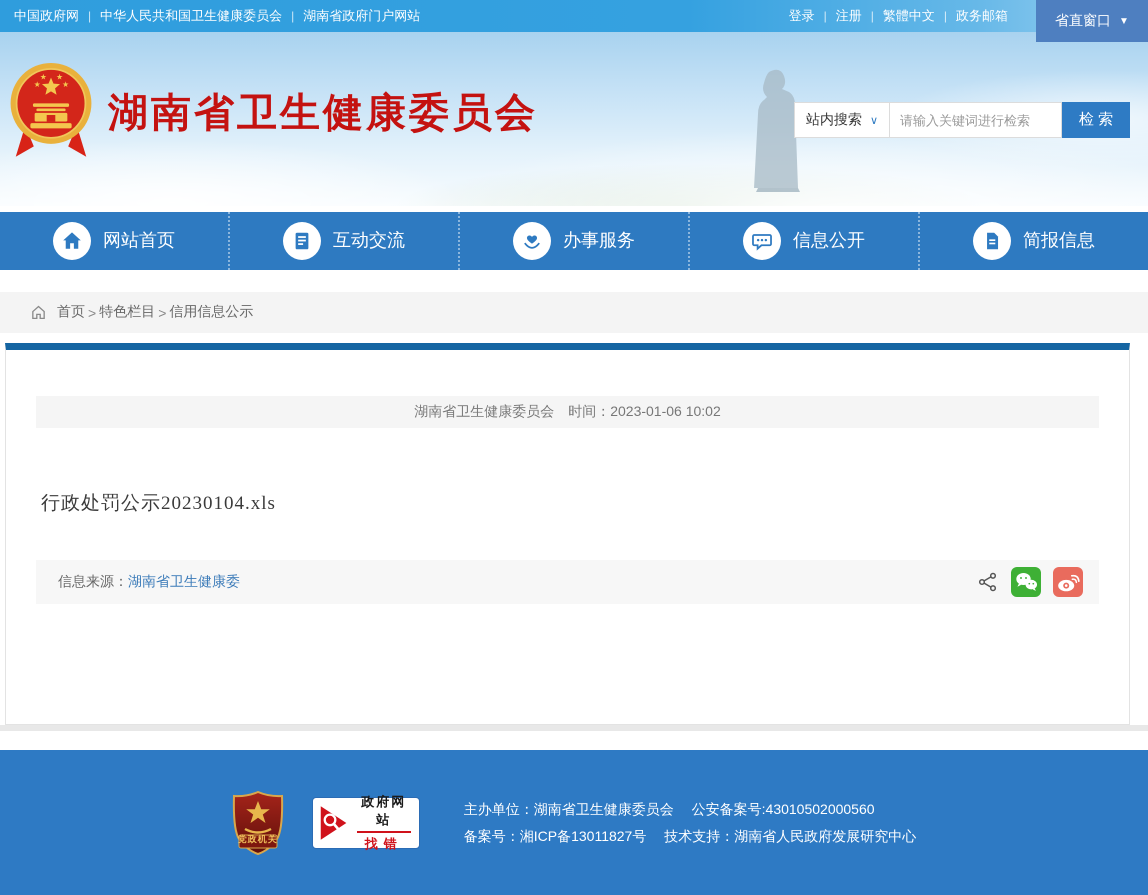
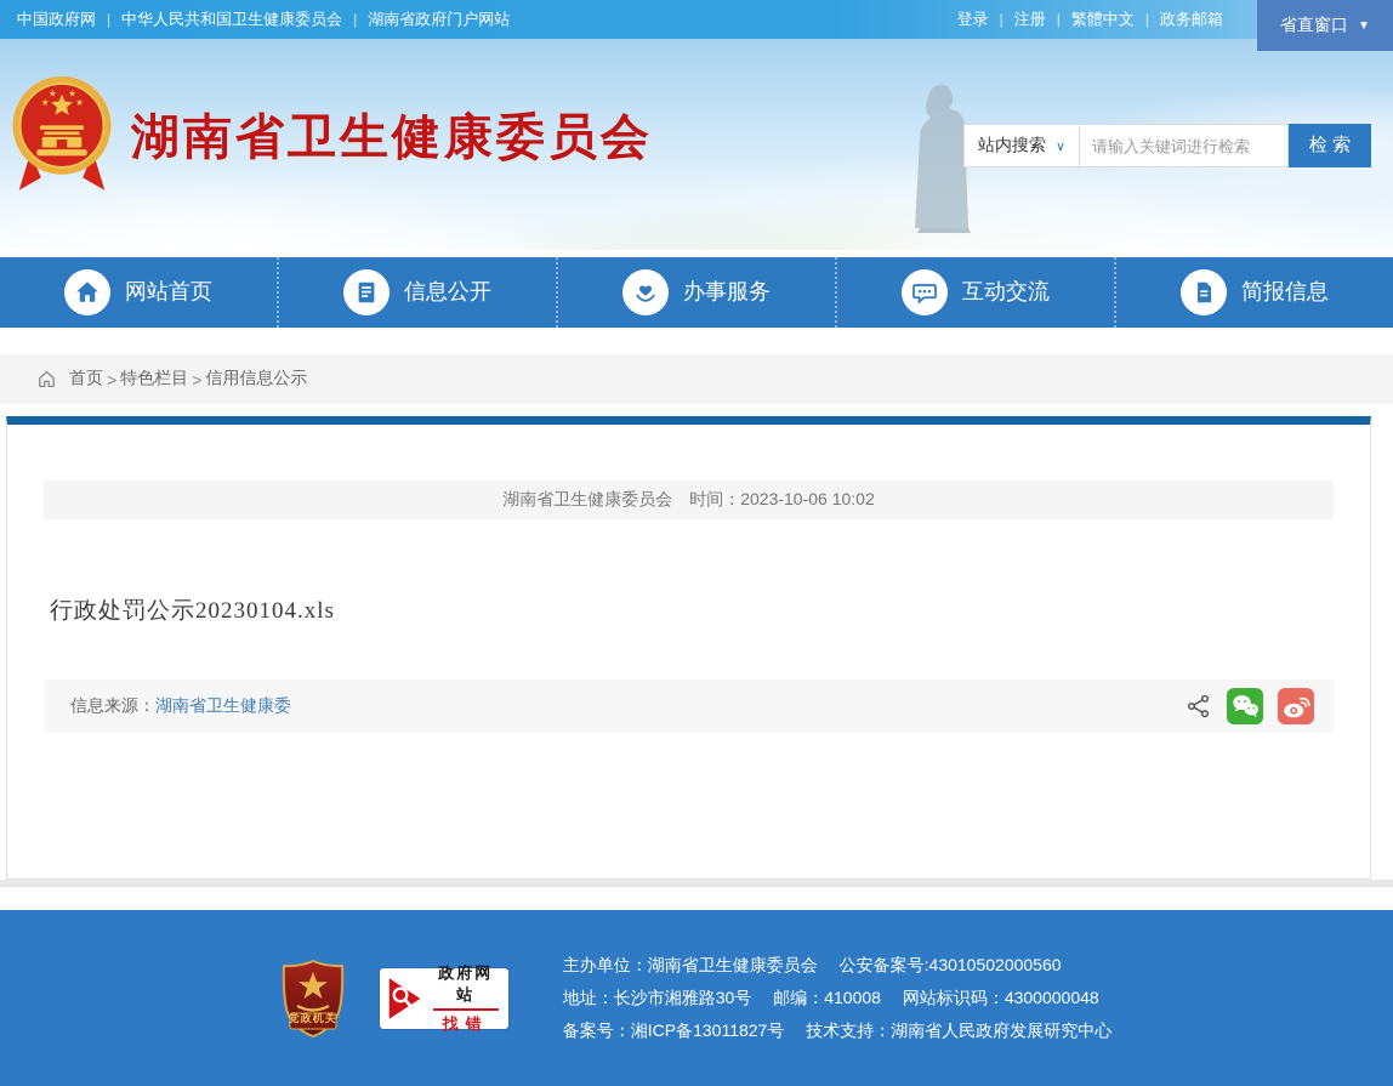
  中国政府网
  |
  中华人民共和国卫生健康委员会
  |
  湖南省政府门户网站
  登录
  |
  注册
  |
  繁體中文
  |
  政务邮箱
  省直窗口
  ▼
  ★
  ★
  ★
  ★
  湖南省卫生健康委员会
  站内搜索
  ∨
  请输入关键词进行检索
  检 索
  网站首页
- 互动交流
+ 信息公开
  办事服务
- 信息公开
+ 互动交流
  简报信息
  首页
  >
  特色栏目
  >
  信用信息公示
  湖南省卫生健康委员会
- 时间：2023-01-06 10:02
+ 时间：2023-10-06 10:02
  行政处罚公示20230104.xls
  信息来源：湖南省卫生健康委
  党政机关
  政府网站
  找错
  主办单位：湖南省卫生健康委员会 公安备案号:43010502000560
+ 地址：长沙市湘雅路30号 邮编：410008 网站标识码：4300000048
  备案号：湘ICP备13011827号 技术支持：湖南省人民政府发展研究中心
